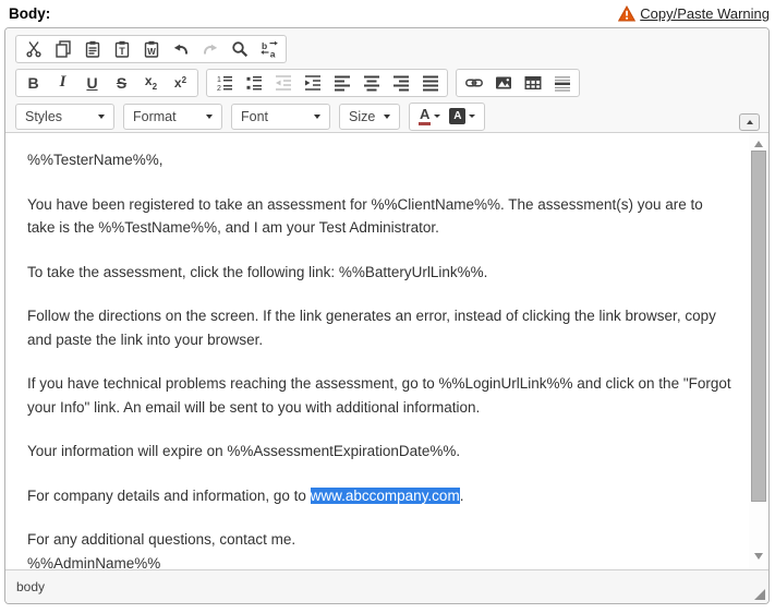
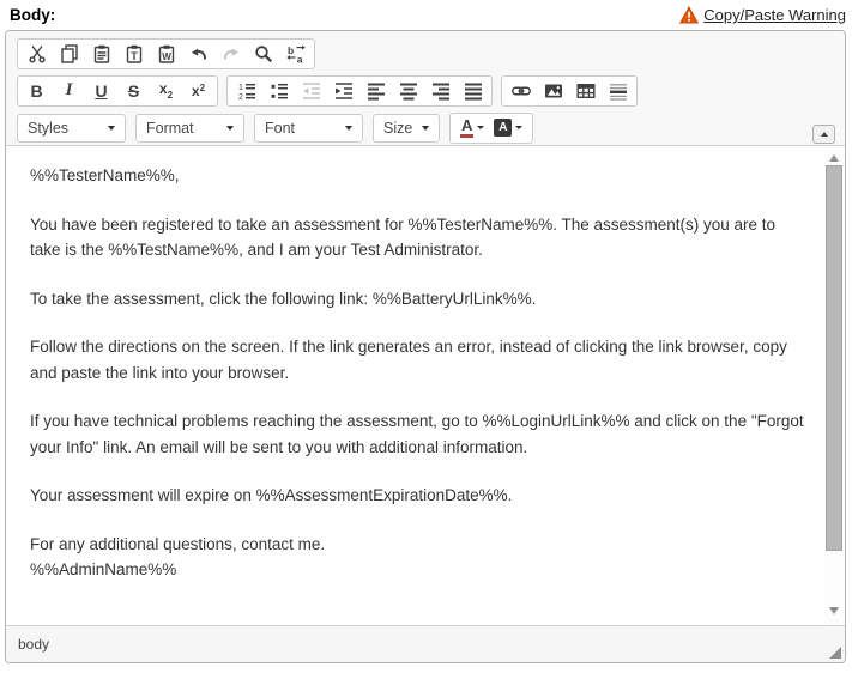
  Body:
  Copy/Paste Warning
  T
  W
  b
  a
  B
  I
  U
  S
  x2
  x2
  Styles
  Format
  Font
  Size
  A
  A
  %%TesterName%%,
- You have been registered to take an assessment for %%ClientName%%. The assessment(s) you are to take is the %%TestName%%, and I am your Test Administrator.
+ You have been registered to take an assessment for %%TesterName%%. The assessment(s) you are to take is the %%TestName%%, and I am your Test Administrator.
  To take the assessment, click the following link: %%BatteryUrlLink%%.
  Follow the directions on the screen. If the link generates an error, instead of clicking the link browser, copy and paste the link into your browser.
  If you have technical problems reaching the assessment, go to %%LoginUrlLink%% and click on the "Forgot your Info" link. An email will be sent to you with additional information.
- Your information will expire on %%AssessmentExpirationDate%%.
+ Your assessment will expire on %%AssessmentExpirationDate%%.
- For company details and information, go to www.abccompany.com.
  For any additional questions, contact me.
  %%AdminName%%
  body
